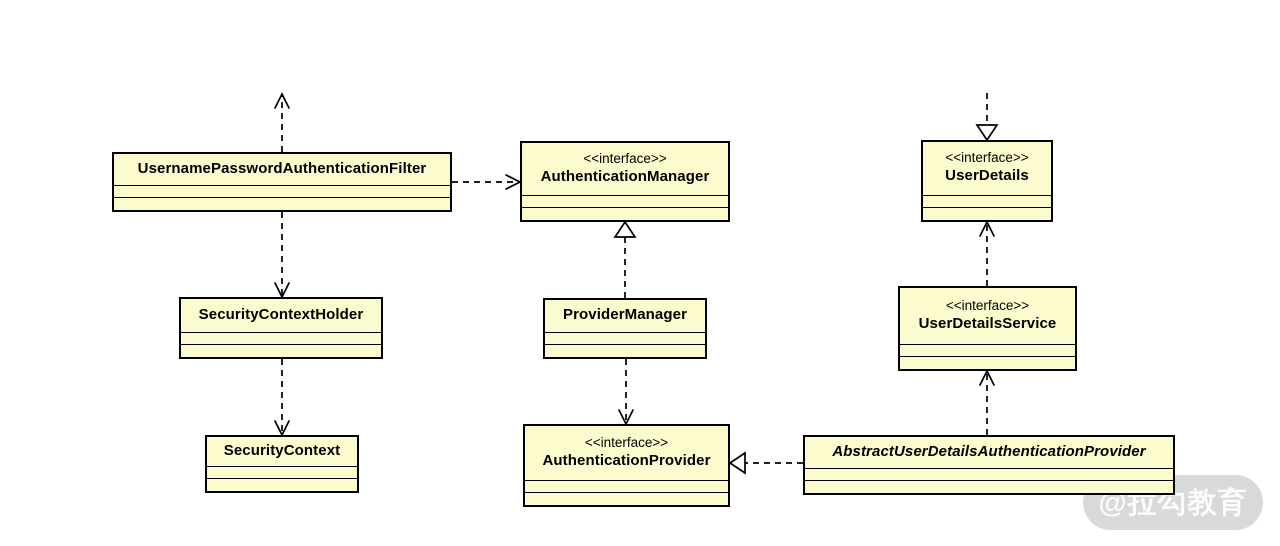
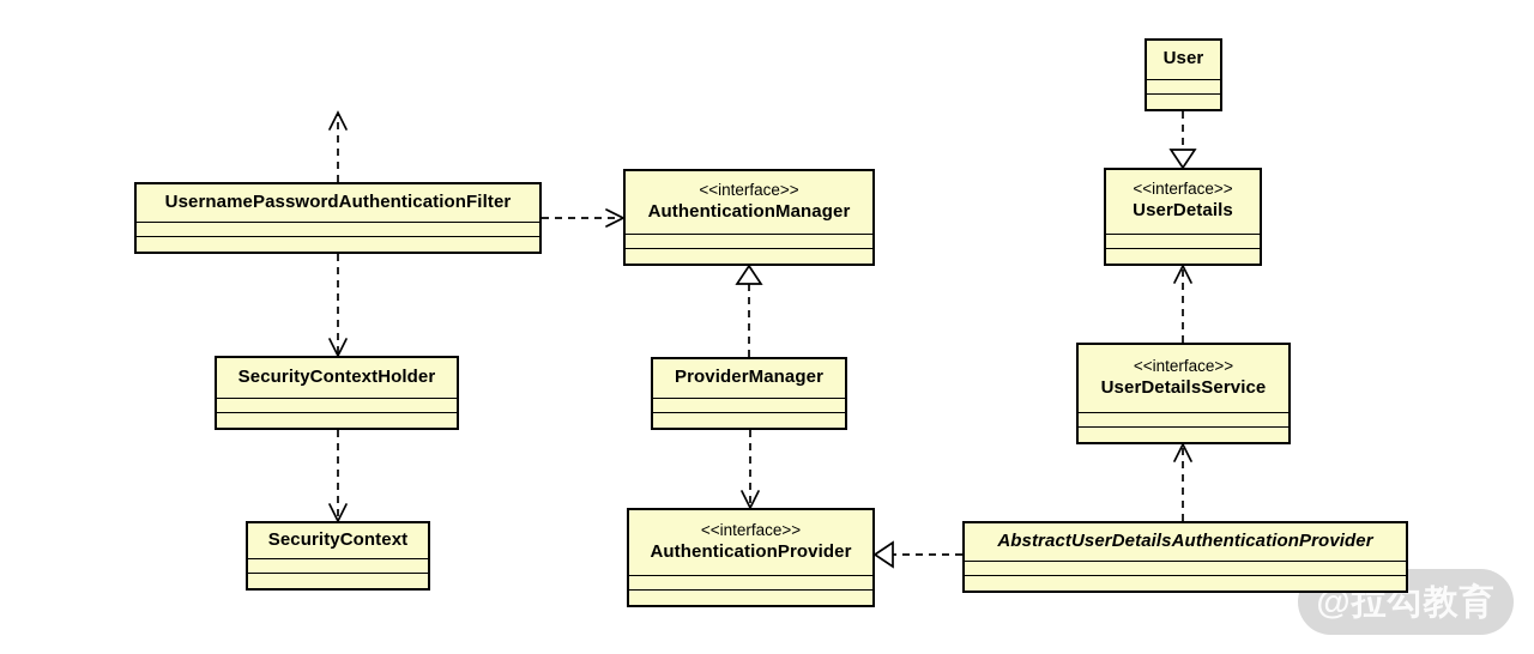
  @拉勾教育
  UsernamePasswordAuthenticationFilter
  SecurityContextHolder
  SecurityContext
  <<interface>>
  AuthenticationManager
  ProviderManager
  <<interface>>
  AuthenticationProvider
+ User
  <<interface>>
  UserDetails
  <<interface>>
  UserDetailsService
  AbstractUserDetailsAuthenticationProvider
